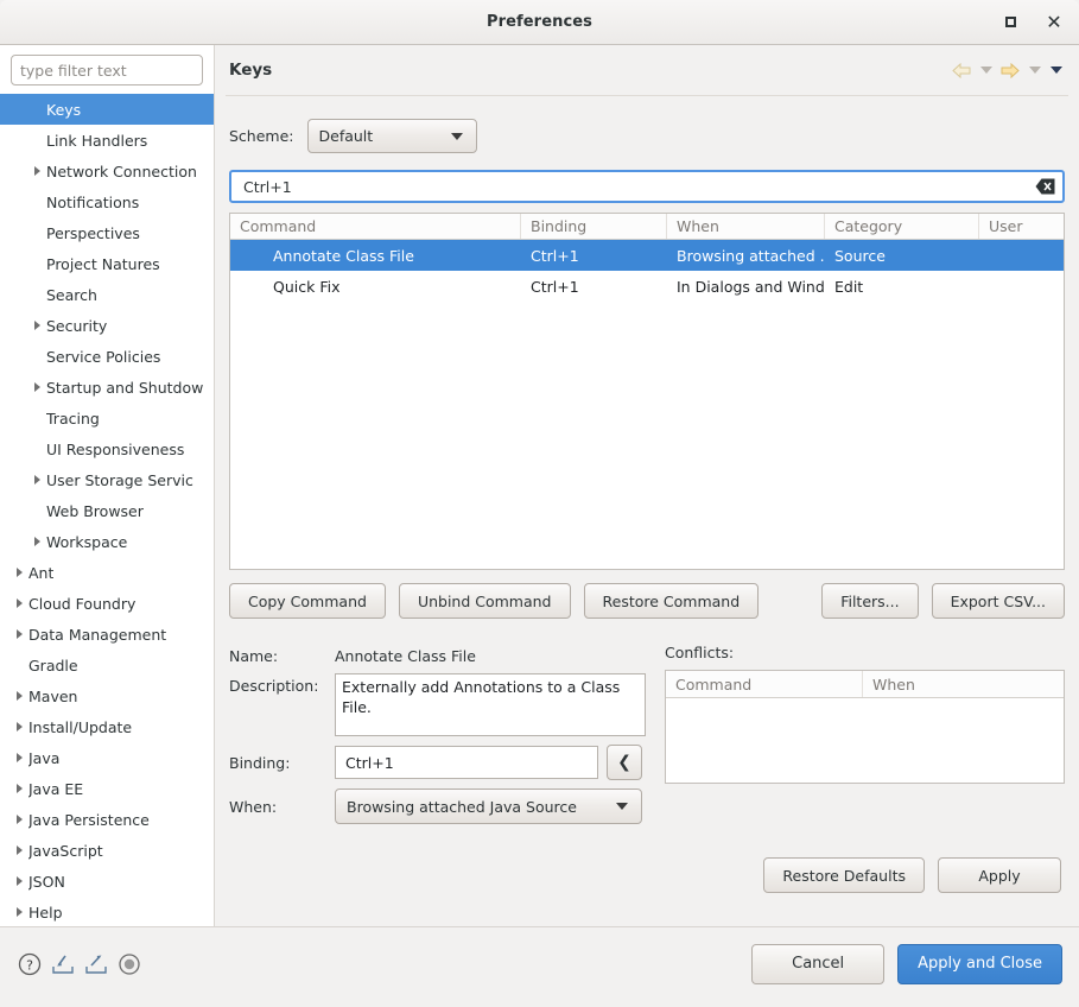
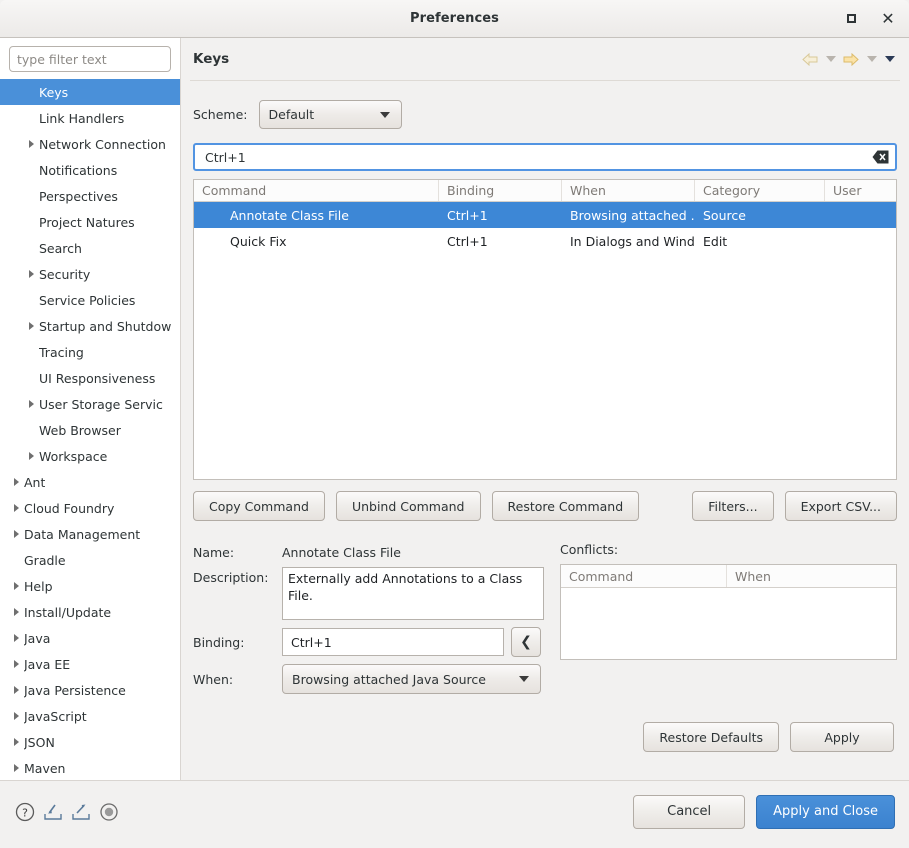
  Preferences
  ✕
  type filter text
  Keys
  Link Handlers
  Network Connection
  Notifications
  Perspectives
  Project Natures
  Search
  Security
  Service Policies
  Startup and Shutdow
  Tracing
  UI Responsiveness
  User Storage Servic
  Web Browser
  Workspace
  Ant
  Cloud Foundry
  Data Management
  Gradle
- Maven
+ Help
  Install/Update
  Java
  Java EE
  Java Persistence
  JavaScript
  JSON
- Help
+ Maven
  Keys
  Scheme:
  Default
  Ctrl+1
  Command
  Binding
  When
  Category
  User
  Annotate Class File
  Ctrl+1
  Browsing attached .
  Source
  Quick Fix
  Ctrl+1
  In Dialogs and Wind
  Edit
  Copy Command
  Unbind Command
  Restore Command
  Filters...
  Export CSV...
  Name:
  Annotate Class File
  Description:
  Binding:
  Ctrl+1
  ❮
  When:
  Browsing attached Java Source
  Conflicts:
  Command
  When
  Restore Defaults
  Apply
  ?
  Cancel
  Apply and Close
